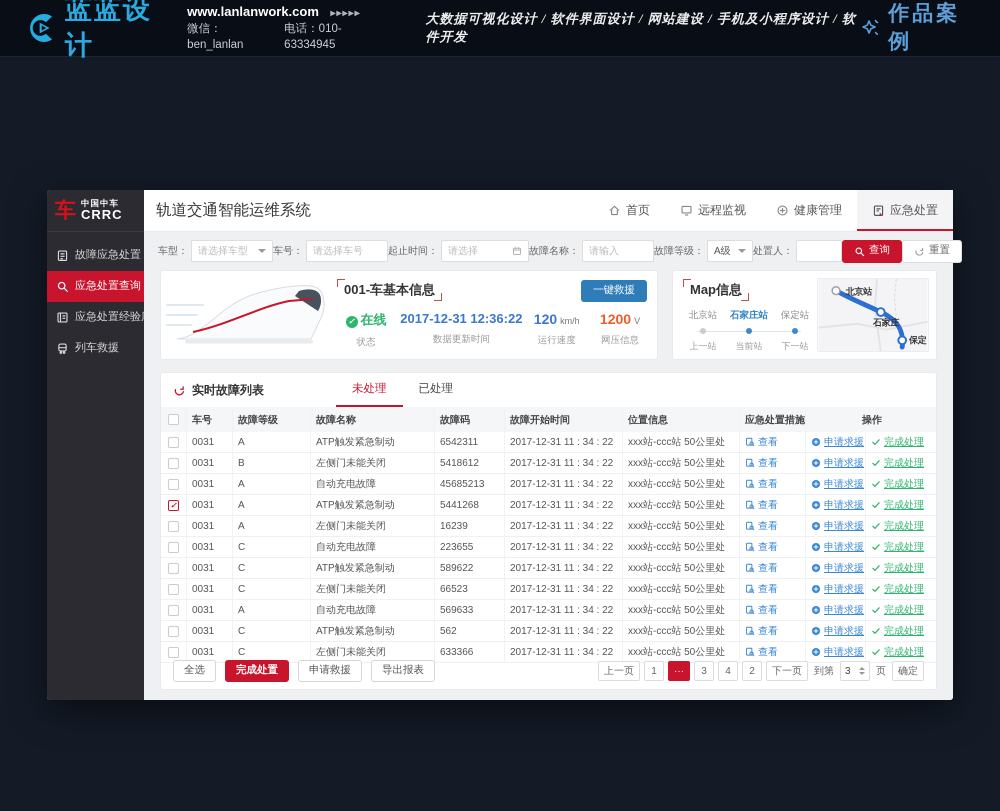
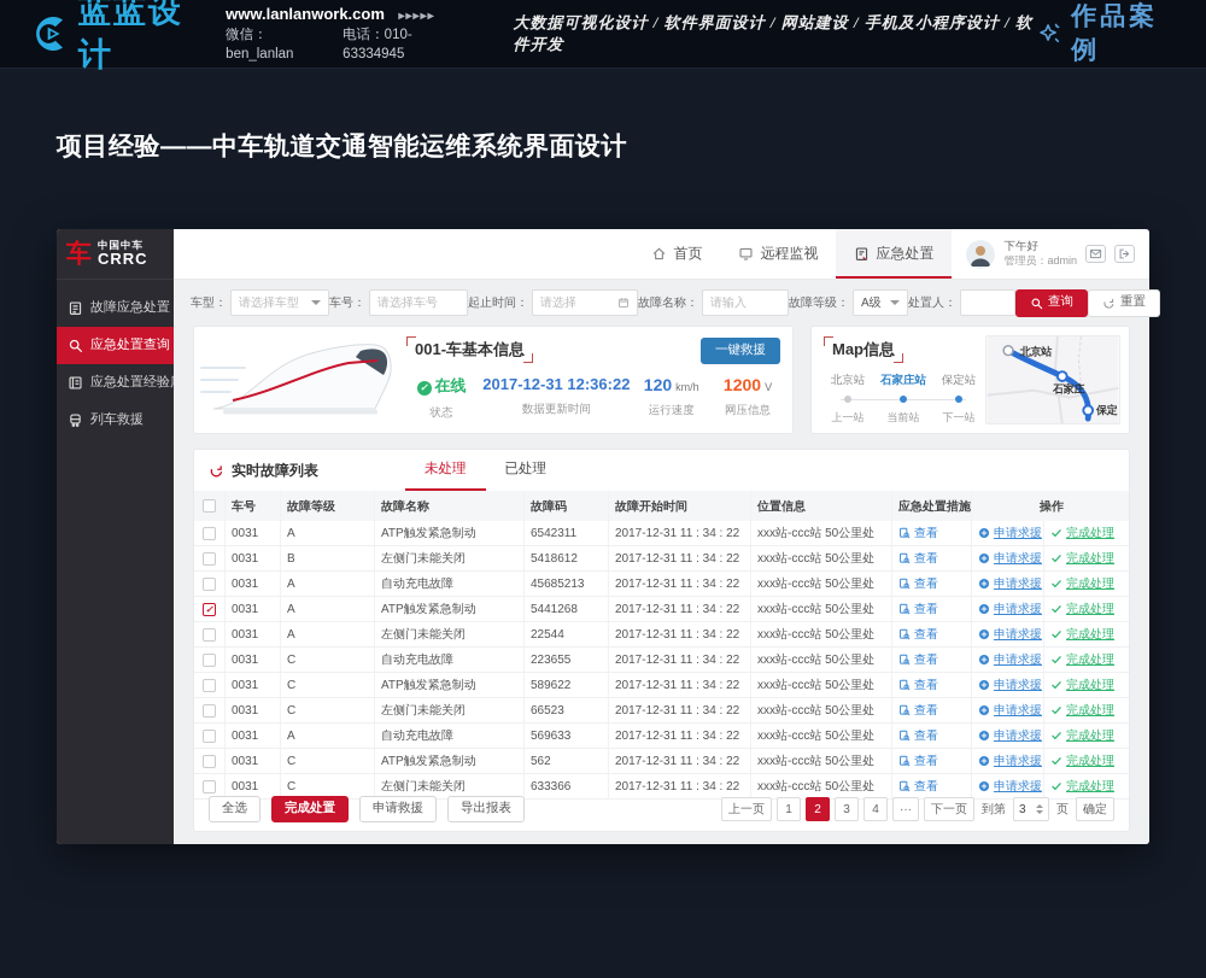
  蓝蓝设计
  www.lanlanwork.com ▸▸▸▸▸
  微信：ben_lanlan
  电话：010-63334945
  大数据可视化设计 / 软件界面设计 / 网站建设 / 手机及小程序设计 / 软件开发
  作品案例
+ 项目经验——中车轨道交通智能运维系统界面设计
  车
  中国中车
  CRRC
  故障应急处置
  应急处置查询
  应急处置经验
  列车救援
- 轨道交通智能运维系统
  首页
  远程监视
- 健康管理
  应急处置
+ 下午好
+ 管理员：admin
  车型：
  请选择车型
  车号：
  请选择车号
  起止时间：
  请选择
  故障名称：
  请输入
  故障等级：
  A级
  处置人：
  查询
  重置
  001-车基本信息
  一键救援
  ✓
  在线
  状态
  2017-12-31 12:36:22
  数据更新时间
  120
  km/h
  运行速度
  1200
  V
  网压信息
  Map信息
  北京站
  石家庄站
  保定站
  上一站
  当前站
  下一站
  北京站
  石家庄
  保定
  实时故障列表
  未处理
  已处理
  车号
  故障等级
  故障名称
  故障码
  故障开始时间
  位置信息
  应急处置措施
  操作
  0031
  A
  ATP触发紧急制动
  6542311
  2017-12-31 11 : 34 : 22
  xxx站-ccc站 50公里处
  查看
  申请求援
  完成处理
  0031
  B
  左侧门未能关闭
  5418612
  2017-12-31 11 : 34 : 22
  xxx站-ccc站 50公里处
  查看
  申请求援
  完成处理
  0031
  A
  自动充电故障
  45685213
  2017-12-31 11 : 34 : 22
  xxx站-ccc站 50公里处
  查看
  申请求援
  完成处理
  0031
  A
  ATP触发紧急制动
  5441268
  2017-12-31 11 : 34 : 22
  xxx站-ccc站 50公里处
  查看
  申请求援
  完成处理
  0031
  A
  左侧门未能关闭
- 16239
+ 22544
  2017-12-31 11 : 34 : 22
  xxx站-ccc站 50公里处
  查看
  申请求援
  完成处理
  0031
  C
  自动充电故障
  223655
  2017-12-31 11 : 34 : 22
  xxx站-ccc站 50公里处
  查看
  申请求援
  完成处理
  0031
  C
  ATP触发紧急制动
  589622
  2017-12-31 11 : 34 : 22
  xxx站-ccc站 50公里处
  查看
  申请求援
  完成处理
  0031
  C
  左侧门未能关闭
  66523
  2017-12-31 11 : 34 : 22
  xxx站-ccc站 50公里处
  查看
  申请求援
  完成处理
  0031
  A
  自动充电故障
  569633
  2017-12-31 11 : 34 : 22
  xxx站-ccc站 50公里处
  查看
  申请求援
  完成处理
  0031
  C
  ATP触发紧急制动
  562
  2017-12-31 11 : 34 : 22
  xxx站-ccc站 50公里处
  查看
  申请求援
  完成处理
  0031
  C
  左侧门未能关闭
  633366
  2017-12-31 11 : 34 : 22
  xxx站-ccc站 50公里处
  查看
  申请求援
  完成处理
  全选
  完成处置
  申请救援
  导出报表
  上一页
  1
- ···
+ 2
  3
  4
- 2
+ ···
  下一页
  到第
  3
  页
  确定
